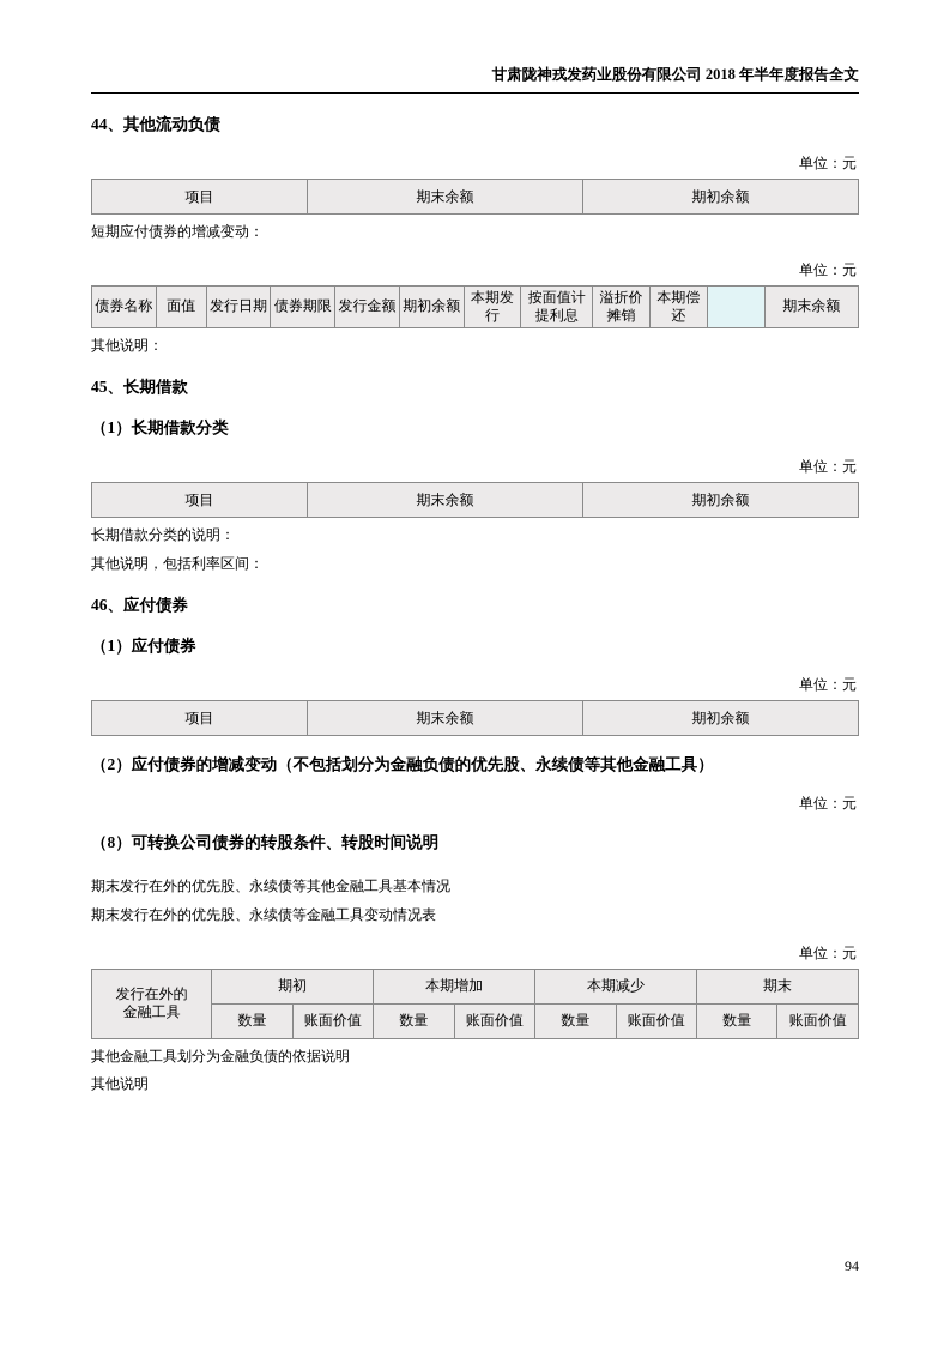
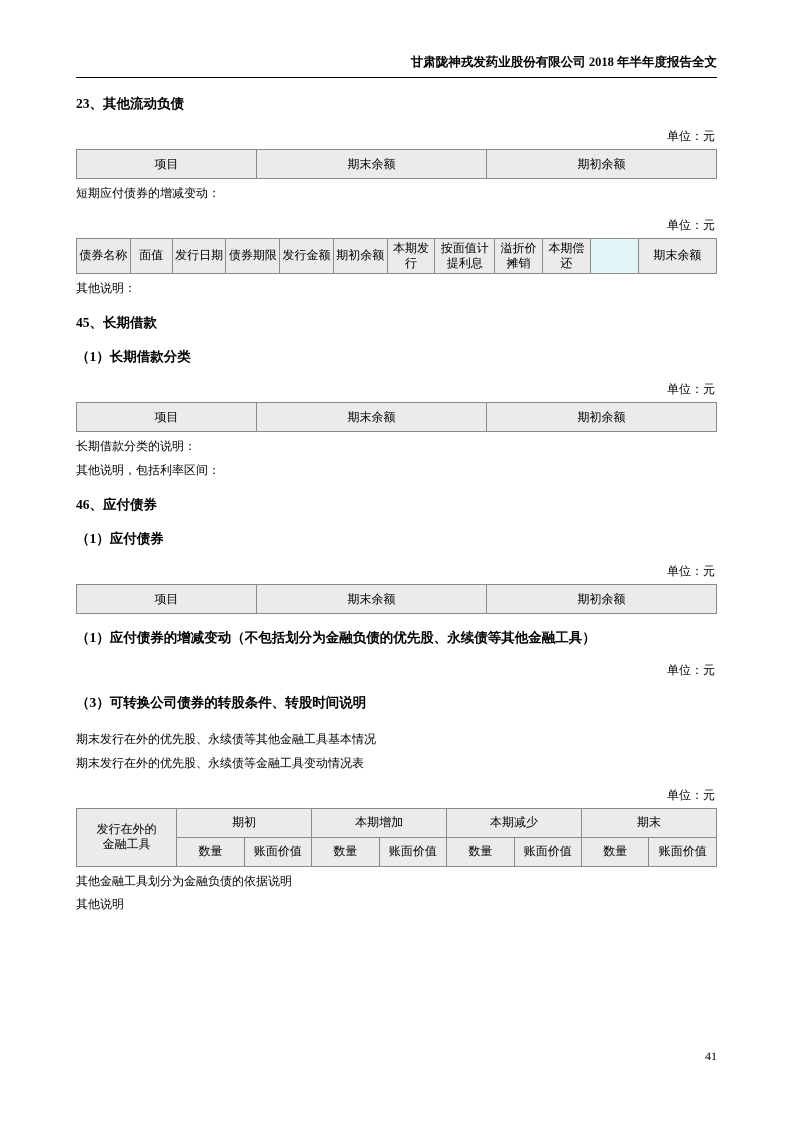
  甘肃陇神戎发药业股份有限公司 2018 年半年度报告全文
- 44、其他流动负债
+ 23、其他流动负债
  单位：元
  项目	期末余额	期初余额
  短期应付债券的增减变动：
  单位：元
  债券名称	面值	发行日期	债券期限	发行金额	期初余额	本期发行	按面值计提利息	溢折价摊销	本期偿还		期末余额
  其他说明：
  45、长期借款
  （1）长期借款分类
  单位：元
  项目	期末余额	期初余额
  长期借款分类的说明：
  其他说明，包括利率区间：
  46、应付债券
  （1）应付债券
  单位：元
  项目	期末余额	期初余额
- （2）应付债券的增减变动（不包括划分为金融负债的优先股、永续债等其他金融工具）
+ （1）应付债券的增减变动（不包括划分为金融负债的优先股、永续债等其他金融工具）
  单位：元
- （8）可转换公司债券的转股条件、转股时间说明
+ （3）可转换公司债券的转股条件、转股时间说明
  期末发行在外的优先股、永续债等其他金融工具基本情况
  期末发行在外的优先股、永续债等金融工具变动情况表
  单位：元
  发行在外的 金融工具	期初	本期增加	本期减少	期末
  数量	账面价值	数量	账面价值	数量	账面价值	数量	账面价值
  其他金融工具划分为金融负债的依据说明
  其他说明
- 94
+ 41
